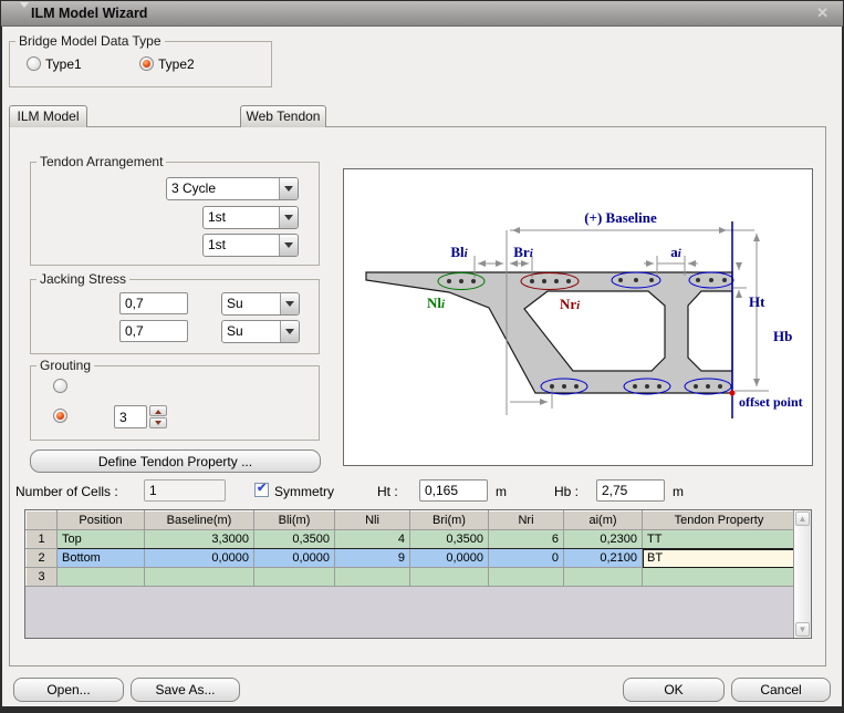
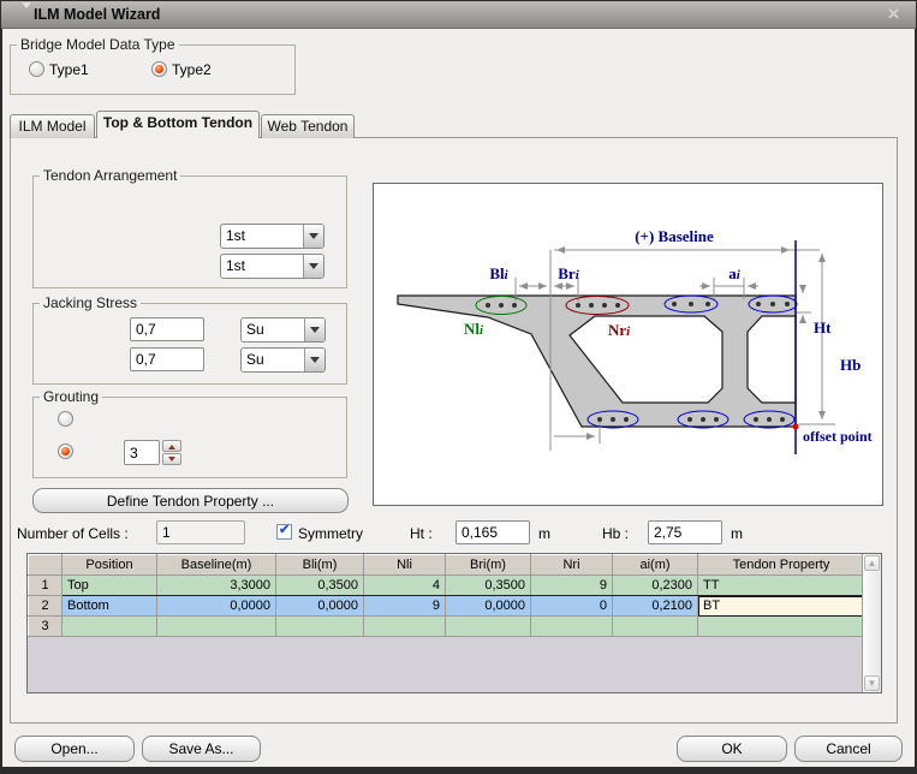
  ILM Model Wizard
  ✕
  Bridge Model Data Type
  Type1
  Type2
  ILM Model
+ Top & Bottom Tendon
  Web Tendon
  Tendon Arrangement
- 3 Cycle
  1st
  1st
  Jacking Stress
  0,7
  Su
  0,7
  Su
  Grouting
  3
  Define Tendon Property ...
  (+) Baseline
  Bli
  Bri
  ai
  Nli
  Nri
  Ht
  Hb
  offset point
  Number of Cells :
  1
  ✔
  Symmetry
  Ht :
  0,165
  m
  Hb :
  2,75
  m
  	Position	Baseline(m)	Bli(m)	Nli	Bri(m)	Nri	ai(m)	Tendon Property
- 1	Top	3,3000	0,3500	4	0,3500	6	0,2300	TT
+ 1	Top	3,3000	0,3500	4	0,3500	9	0,2300	TT
  2	Bottom	0,0000	0,0000	9	0,0000	0	0,2100	BT
  3
  ▲
  ▼
  Open...
  Save As...
  OK
  Cancel
